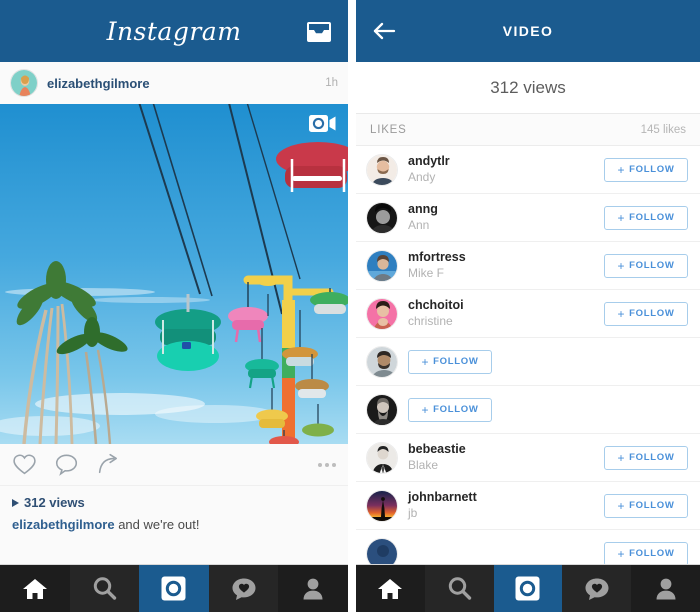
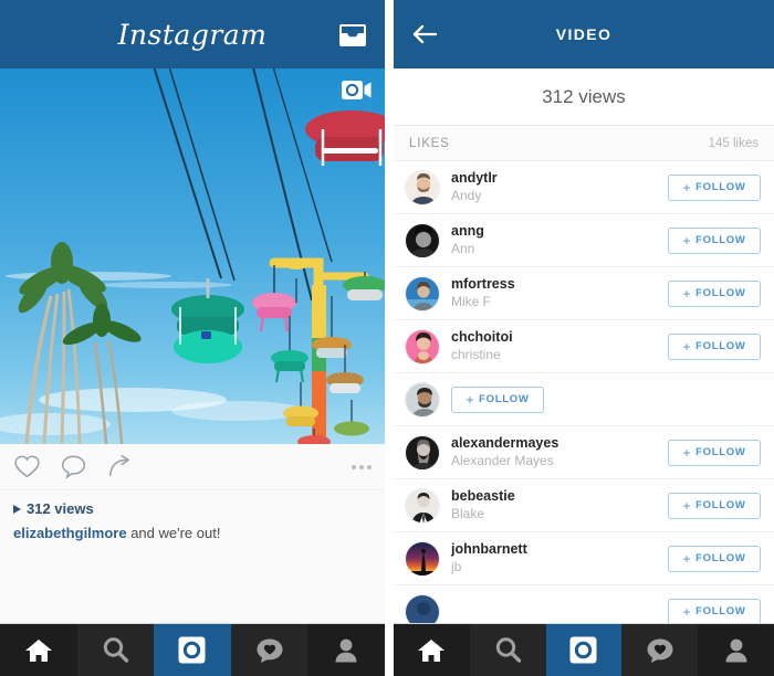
  Instagram
- elizabethgilmore
- 1h
  312 views
  elizabethgilmore and we're out!
  VIDEO
  312 views
  LIKES
  145 likes
  andytlr
  Andy
  +
  FOLLOW
  anng
  Ann
  +
  FOLLOW
  mfortress
  Mike F
  +
  FOLLOW
  chchoitoi
  christine
  +
  FOLLOW
  +
  FOLLOW
+ alexandermayes
+ Alexander Mayes
  +
  FOLLOW
  bebeastie
  Blake
  +
  FOLLOW
  johnbarnett
  jb
  +
  FOLLOW
  +
  FOLLOW
